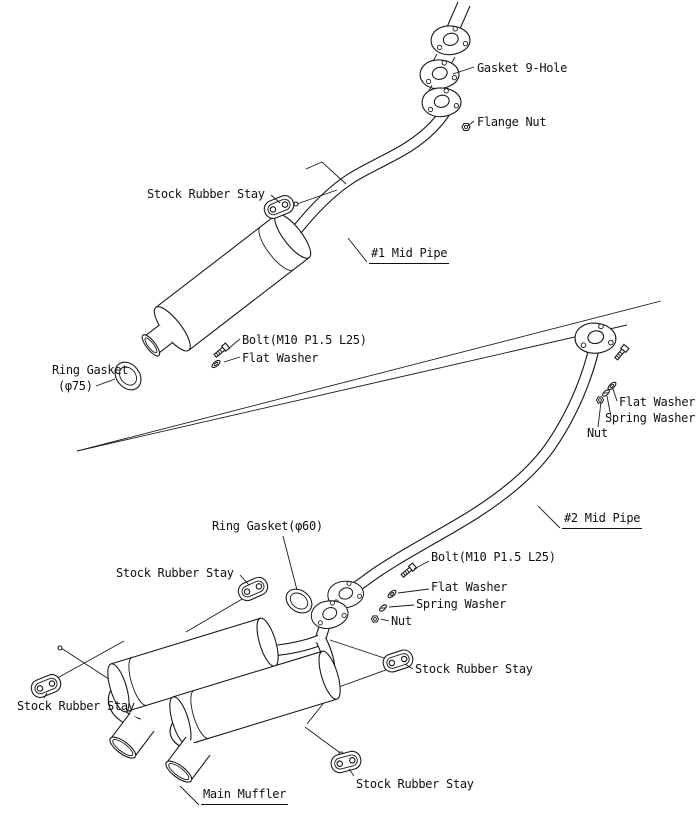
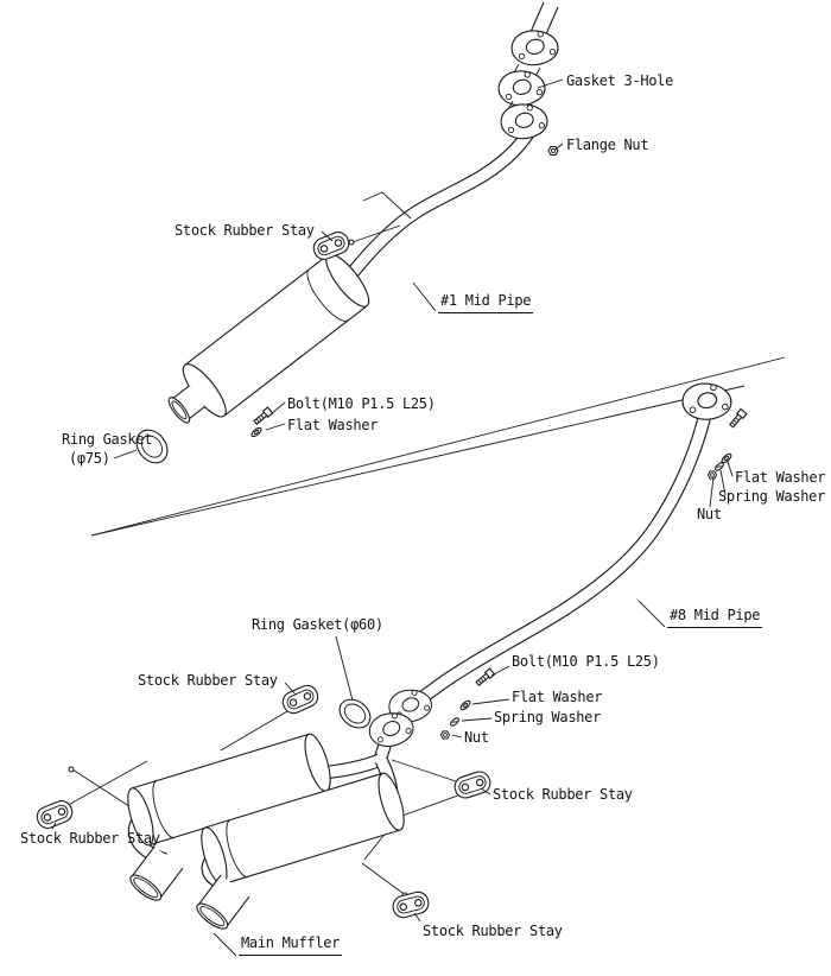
- Gasket 9-Hole
+ Gasket 3-Hole
  Flange Nut
  Stock Rubber Stay
  #1 Mid Pipe
  Bolt(M10 P1.5 L25)
  Flat Washer
  Ring Gasket
  (φ75)
  Flat Washer
  Spring Washer
  Nut
- #2 Mid Pipe
+ #8 Mid Pipe
  Ring Gasket(φ60)
  Stock Rubber Stay
  Bolt(M10 P1.5 L25)
  Flat Washer
  Spring Washer
  Nut
  Stock Rubber Stay
  Stock Rubber Stay
  Stock Rubber Stay
  Main Muffler
